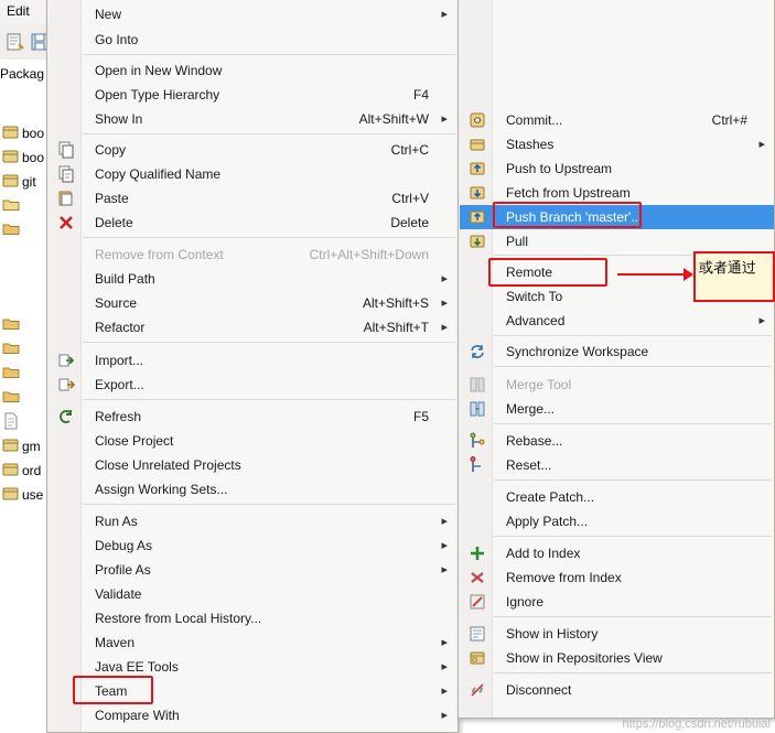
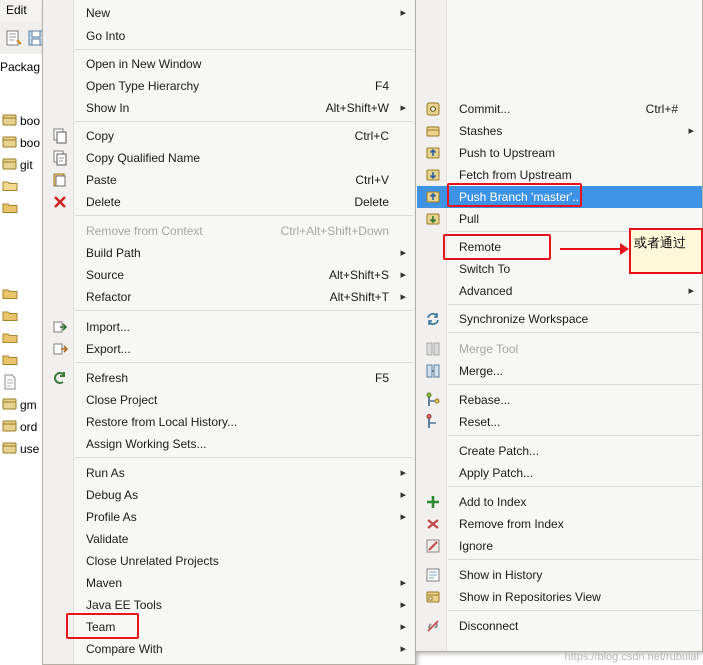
  Edit
  Packag
  boo
  boo
  git
  gm
  ord
  use
  New
  ▸
  Go Into
  Open in New Window
  Open Type Hierarchy
  F4
  Show In
  Alt+Shift+W
  ▸
  Copy
  Ctrl+C
  Copy Qualified Name
  Paste
  Ctrl+V
  Delete
  Delete
  Remove from Context
  Ctrl+Alt+Shift+Down
  Build Path
  ▸
  Source
  Alt+Shift+S
  ▸
  Refactor
  Alt+Shift+T
  ▸
  Import...
  Export...
  Refresh
  F5
  Close Project
- Close Unrelated Projects
+ Restore from Local History...
  Assign Working Sets...
  Run As
  ▸
  Debug As
  ▸
  Profile As
  ▸
  Validate
- Restore from Local History...
+ Close Unrelated Projects
  Maven
  ▸
  Java EE Tools
  ▸
  Team
  ▸
  Compare With
  ▸
  Commit...
  Ctrl+#
  Stashes
  ▸
  Push to Upstream
  Fetch from Upstream
  Push Branch 'master'...
  Pull
  Remote
  Switch To
  Advanced
  ▸
  Synchronize Workspace
  Merge Tool
  Merge...
  Rebase...
  Reset...
  Create Patch...
  Apply Patch...
  Add to Index
  Remove from Index
  Ignore
  Show in History
  Show in Repositories View
  Disconnect
  或者通过
  https://blog.csdn.net/rubuial
